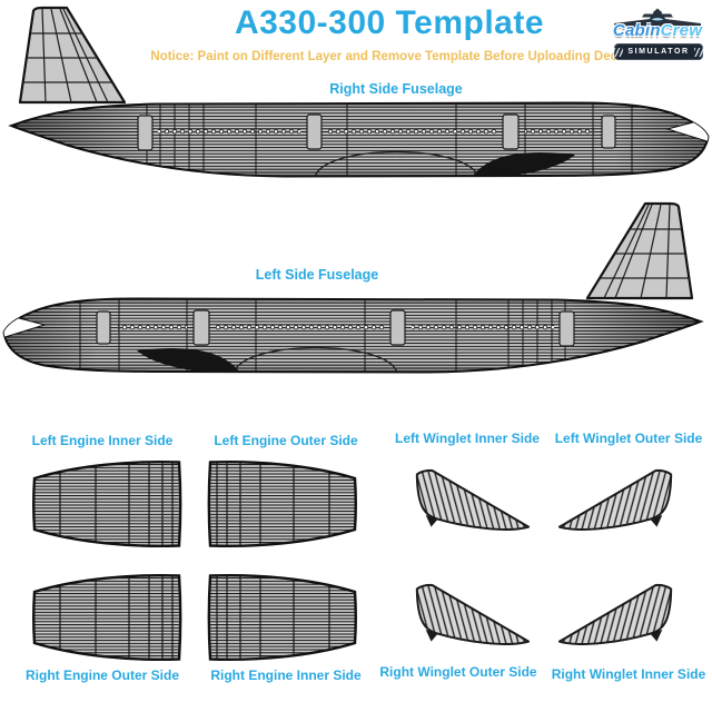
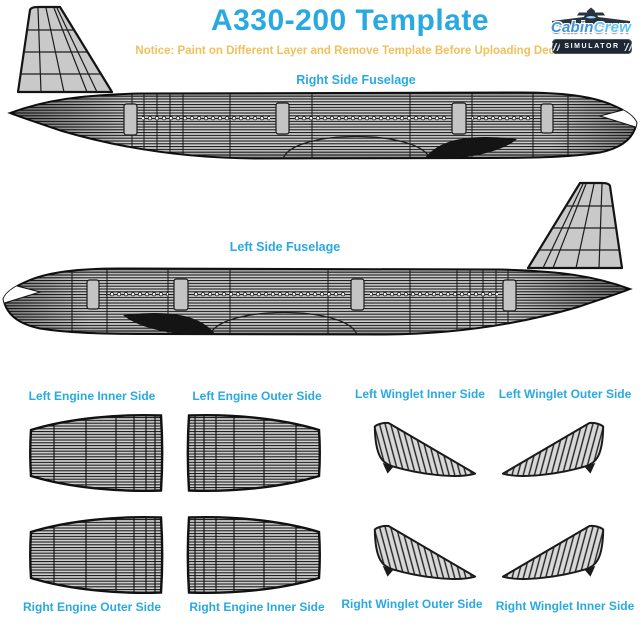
- A330-300 Template
+ A330-200 Template
  Notice: Paint on Different Layer and Remove Template Before Uploading De
  CabinCrew
  Right Side Fuselage
  Left Side Fuselage
  Left Engine Inner Side
  Left Engine Outer Side
  Left Winglet Inner Side
  Left Winglet Outer Side
  Right Engine Outer Side
  Right Engine Inner Side
  Right Winglet Outer Side
  Right Winglet Inner Side
